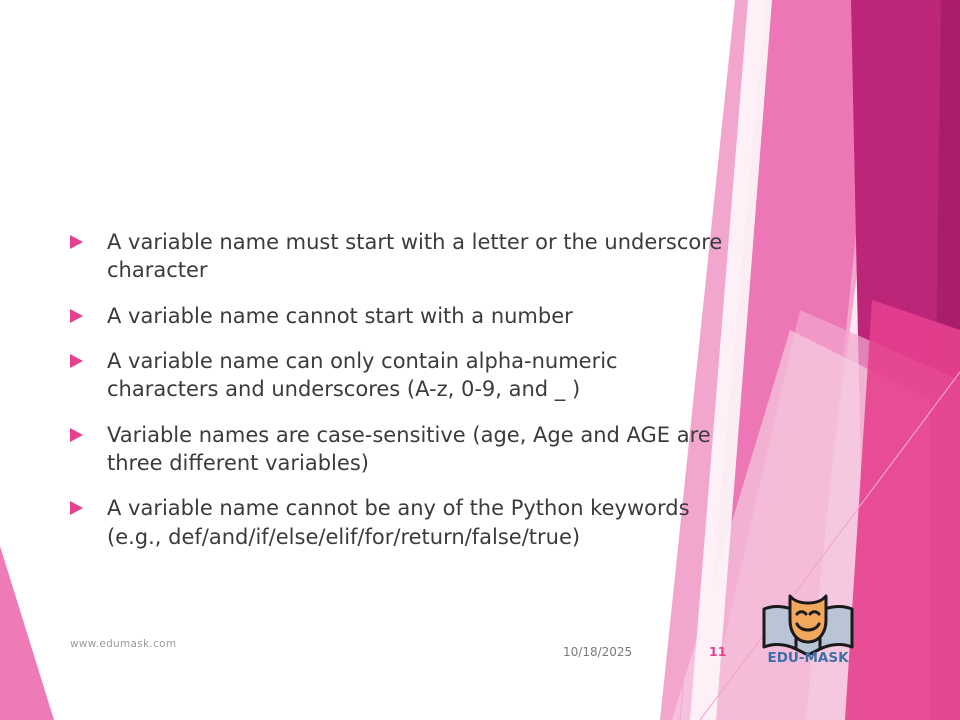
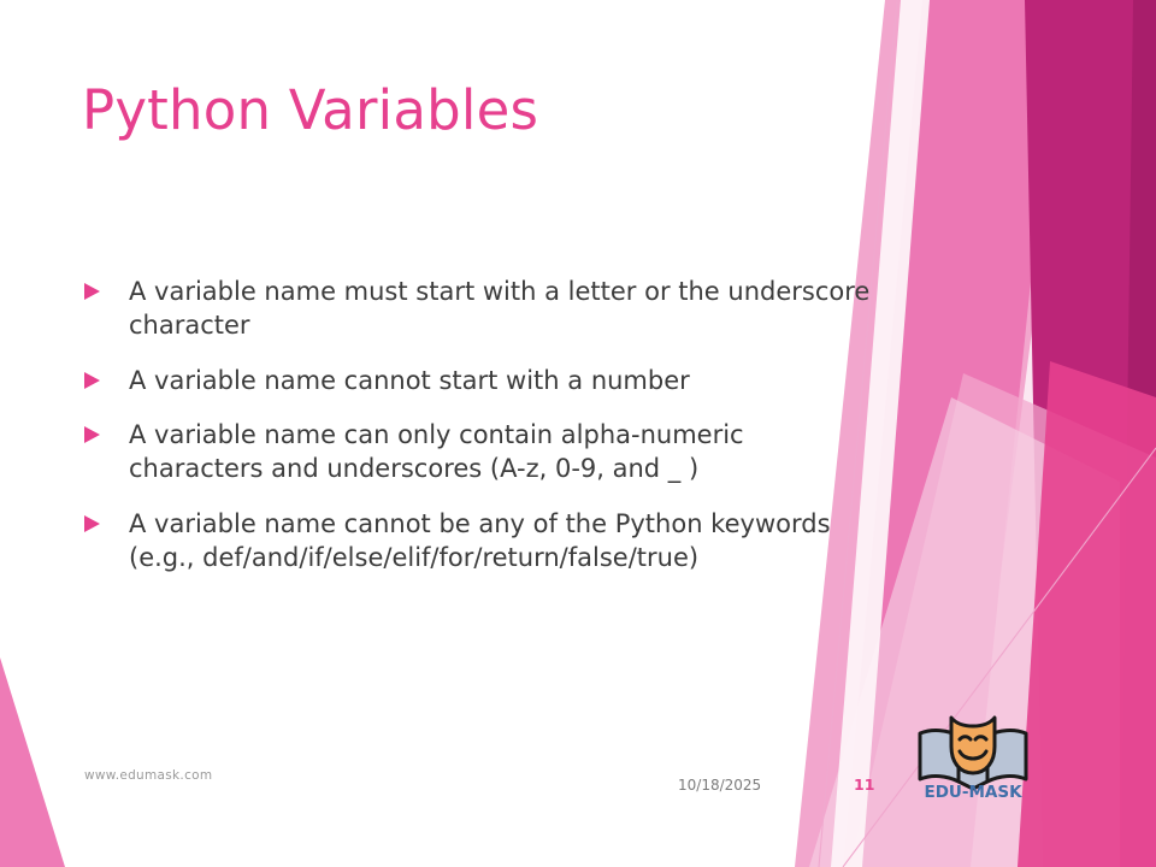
+ Python Variables
  A variable name must start with a letter or the underscore character
  A variable name cannot start with a number
  A variable name can only contain alpha-numeric characters and underscores (A-z, 0-9, and _ )
- Variable names are case-sensitive (age, Age and AGE are three different variables)
  A variable name cannot be any of the Python keywords (e.g., def/and/if/else/elif/for/return/false/true)
  www.edumask.com
  10/18/2025
  11
  EDU-MASK
